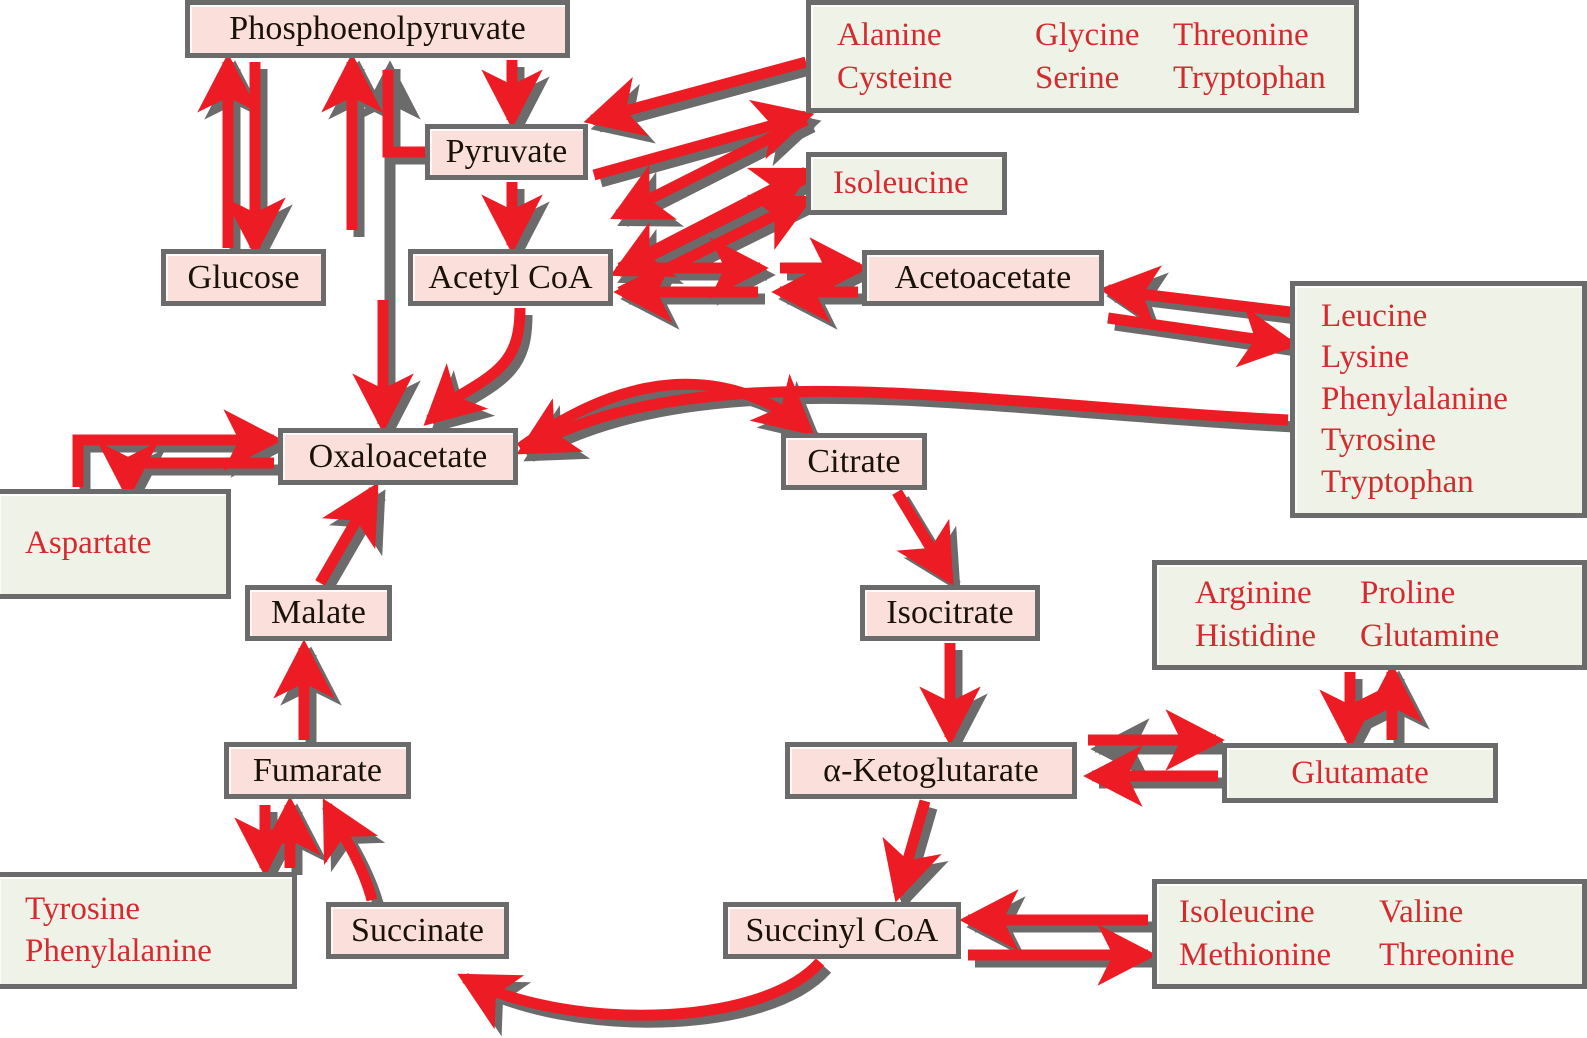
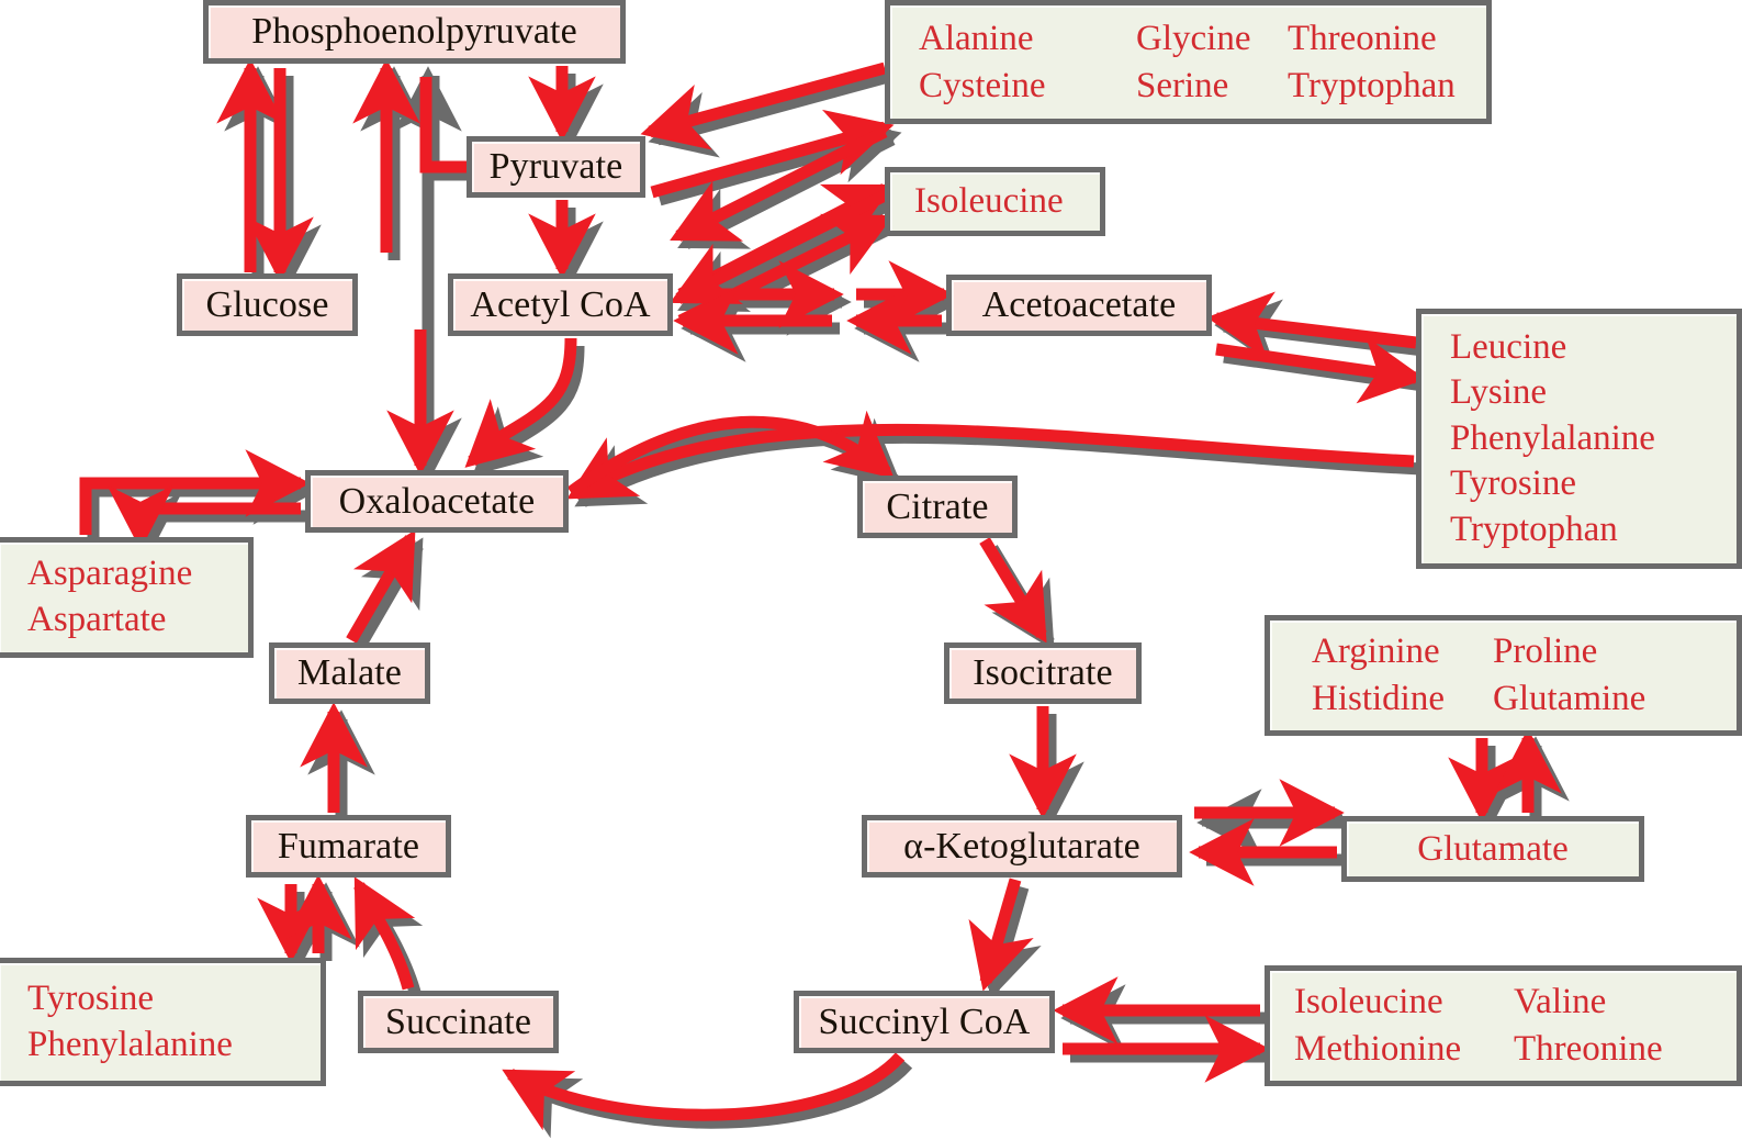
  Phosphoenolpyruvate
  Pyruvate
  Glucose
  Acetyl CoA
  Acetoacetate
  Oxaloacetate
  Citrate
  Malate
  Isocitrate
  Fumarate
  α-Ketoglutarate
  Succinate
  Succinyl CoA
  Alanine
  Glycine
  Threonine
  Cysteine
  Serine
  Tryptophan
  Isoleucine
  Leucine
  Lysine
  Phenylalanine
  Tyrosine
  Tryptophan
  Arginine
  Proline
  Histidine
  Glutamine
  Glutamate
+ Asparagine
  Aspartate
  Tyrosine
  Phenylalanine
  Isoleucine
  Valine
  Methionine
  Threonine
